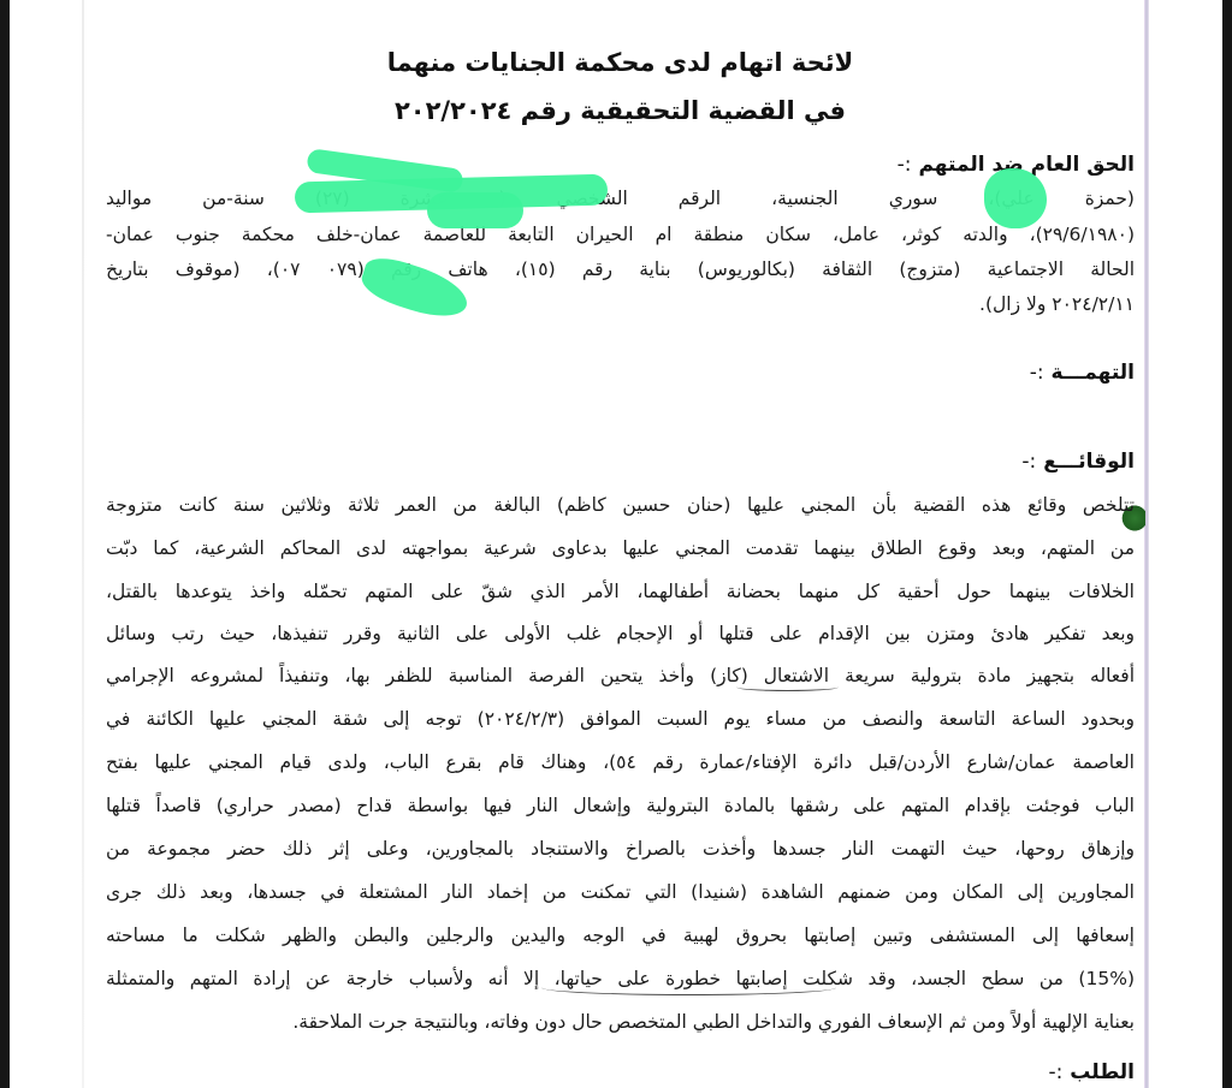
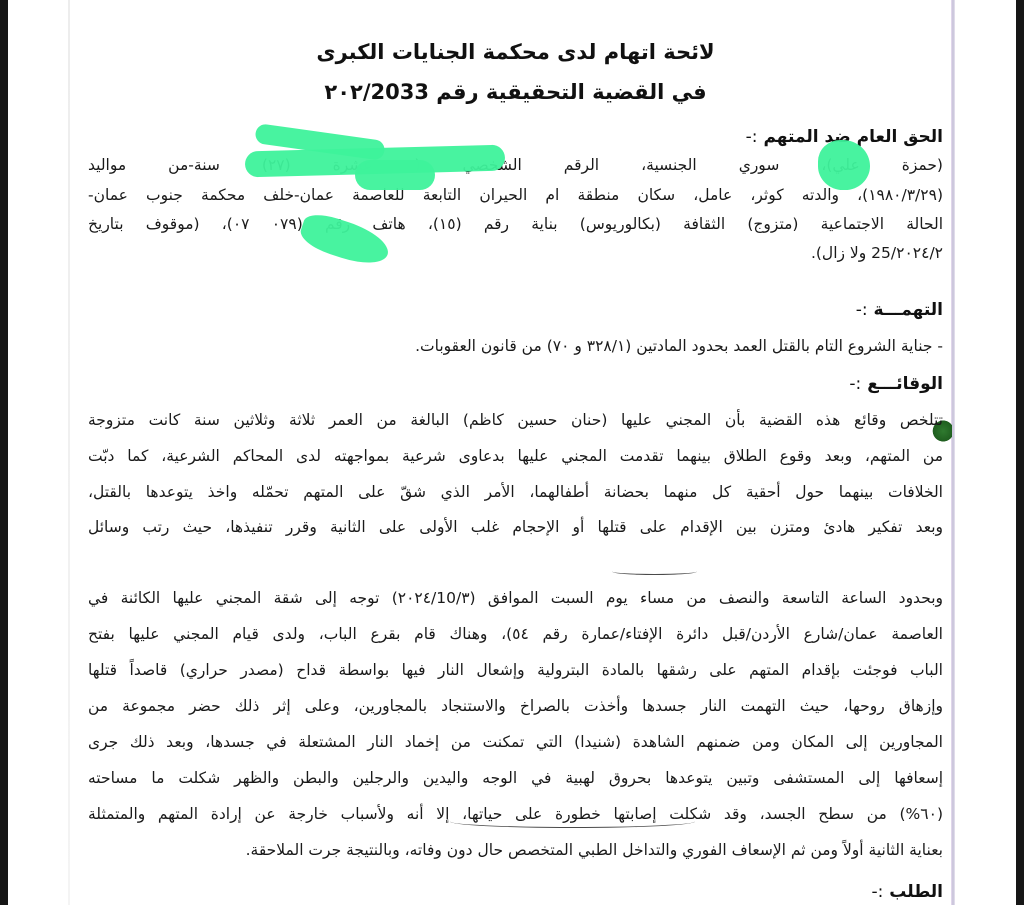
- لائحة اتهام لدى محكمة الجنايات منهما
+ لائحة اتهام لدى محكمة الجنايات الكبرى
- في القضية التحقيقية رقم ٢٠٢/٢٠٢٤
+ في القضية التحقيقية رقم ٢٠٢/2033
  الحق العام ضد المتهم :-
- (١٩٨٠/6/٢٩)، والدته كوثر، عامل، سكان منطقة ام الحيران التابعة للعاصمة عمان-خلف محكمة جنوب عمان-
+ (١٩٨٠/٣/٢٩)، والدته كوثر، عامل، سكان منطقة ام الحيران التابعة للعاصمة عمان-خلف محكمة جنوب عمان-
  الحالة الاجتماعية (متزوج) الثقافة (بكالوريوس) بناية رقم (١٥)، هاتف (٠٧٩ ٠٧)، (موقوف بتاريخ
- ٢٠٢٤/٢/١١ ولا زال).
+ ٢٠٢٤/٢/25 ولا زال).
  التهمـــة :-
+ - جناية الشروع التام بالقتل العمد بحدود المادتين (٣٢٨/١ و ٧٠) من قانون العقوبات.
  الوقائـــع :-
  تتلخص وقائع هذه القضية بأن المجني عليها (حنان حسين كاظم) البالغة من العمر ثلاثة وثلاثين سنة كانت متزوجة
  من المتهم، وبعد وقوع الطلاق بينهما تقدمت المجني عليها بدعاوى شرعية بمواجهته لدى المحاكم الشرعية، كما دبّت
  الخلافات بينهما حول أحقية كل منهما بحضانة أطفالهما، الأمر الذي شقّ على المتهم تحمّله واخذ يتوعدها بالقتل،
  وبعد تفكير هادئ ومتزن بين الإقدام على قتلها أو الإحجام غلب الأولى على الثانية وقرر تنفيذها، حيث رتب وسائل
- أفعاله بتجهيز مادة بترولية سريعة الاشتعال (كاز) وأخذ يتحين الفرصة المناسبة للظفر بها، وتنفيذاً لمشروعه الإجرامي
- وبحدود الساعة التاسعة والنصف من مساء يوم السبت الموافق (٢٠٢٤/٢/٣) توجه إلى شقة المجني عليها الكائنة في
+ وبحدود الساعة التاسعة والنصف من مساء يوم السبت الموافق (٢٠٢٤/10/٣) توجه إلى شقة المجني عليها الكائنة في
  العاصمة عمان/شارع الأردن/قبل دائرة الإفتاء/عمارة رقم ٥٤)، وهناك قام بقرع الباب، ولدى قيام المجني عليها بفتح
  الباب فوجئت بإقدام المتهم على رشقها بالمادة البترولية وإشعال النار فيها بواسطة قداح (مصدر حراري) قاصداً قتلها
  وإزهاق روحها، حيث التهمت النار جسدها وأخذت بالصراخ والاستنجاد بالمجاورين، وعلى إثر ذلك حضر مجموعة من
  المجاورين إلى المكان ومن ضمنهم الشاهدة (شنيدا) التي تمكنت من إخماد النار المشتعلة في جسدها، وبعد ذلك جرى
- إسعافها إلى المستشفى وتبين إصابتها بحروق لهبية في الوجه واليدين والرجلين والبطن والظهر شكلت ما مساحته
+ إسعافها إلى المستشفى وتبين يتوعدها بحروق لهبية في الوجه واليدين والرجلين والبطن والظهر شكلت ما مساحته
- (15%) من سطح الجسد، وقد شكلت إصابتها خطورة على حياتها، إلا أنه ولأسباب خارجة عن إرادة المتهم والمتمثلة
+ (٦٠%) من سطح الجسد، وقد شكلت إصابتها خطورة على حياتها، إلا أنه ولأسباب خارجة عن إرادة المتهم والمتمثلة
- بعناية الإلهية أولاً ومن ثم الإسعاف الفوري والتداخل الطبي المتخصص حال دون وفاته، وبالنتيجة جرت الملاحقة.
+ بعناية الثانية أولاً ومن ثم الإسعاف الفوري والتداخل الطبي المتخصص حال دون وفاته، وبالنتيجة جرت الملاحقة.
  الطلب :-
